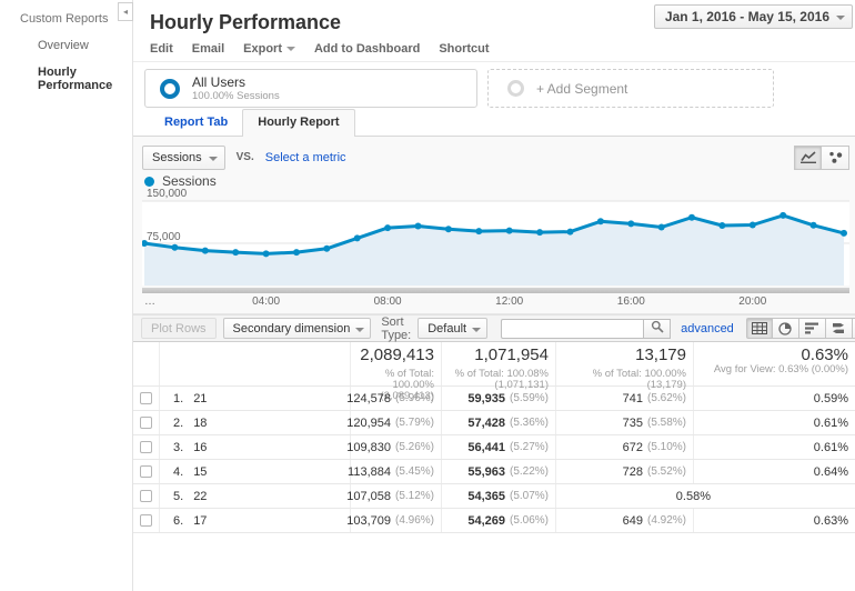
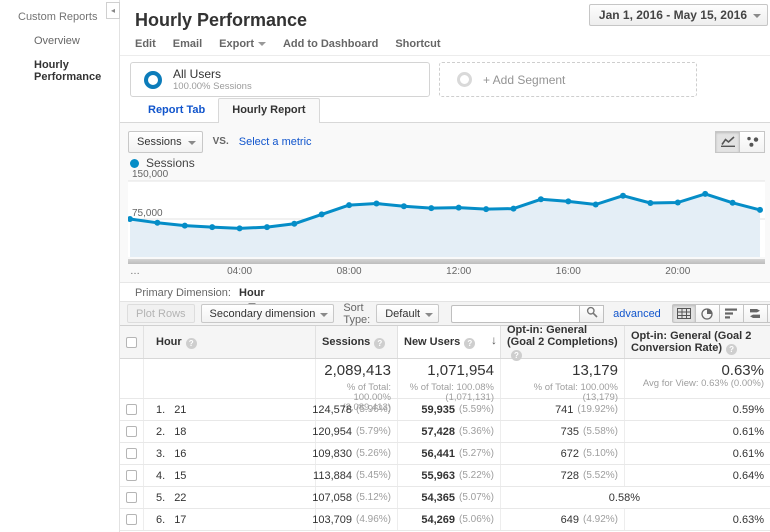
  Custom Reports
  ◂
  Overview
  Hourly Performance
  Hourly Performance
  Jan 1, 2016 - May 15, 2016
  Edit
  Email
  Export
  Add to Dashboard
  Shortcut
  All Users
  100.00% Sessions
  + Add Segment
  Report Tab
  Hourly Report
  Sessions
  VS.
  Select a metric
  Sessions
  150,000
  75,000
  …
  04:00
  08:00
  12:00
  16:00
  20:00
+ Primary Dimension: Hour
  Plot Rows
  Secondary dimension
  Sort Type:
  Default
  advanced
+ Hour ?
+ Sessions ?
+ New Users ?
+ ↓
+ Opt-in: General (Goal 2 Completions)?
+ Opt-in: General (Goal 2 Conversion Rate) ?
  2,089,413
  % of Total: 100.00% (2,089,413)
  1,071,954
  % of Total: 100.08% (1,071,131)
  13,179
  % of Total: 100.00% (13,179)
  0.63%
  Avg for View: 0.63% (0.00%)
  1.
  21
  124,578
  (5.96%)
  59,935
  (5.59%)
  741
- (5.62%)
+ (19.92%)
  0.59%
  2.
  18
  120,954
  (5.79%)
  57,428
  (5.36%)
  735
  (5.58%)
  0.61%
  3.
  16
  109,830
  (5.26%)
  56,441
  (5.27%)
  672
  (5.10%)
  0.61%
  4.
  15
  113,884
  (5.45%)
  55,963
  (5.22%)
  728
  (5.52%)
  0.64%
  5.
  22
  107,058
  (5.12%)
  54,365
  (5.07%)
  0.58%
  6.
  17
  103,709
  (4.96%)
  54,269
  (5.06%)
  649
  (4.92%)
  0.63%
